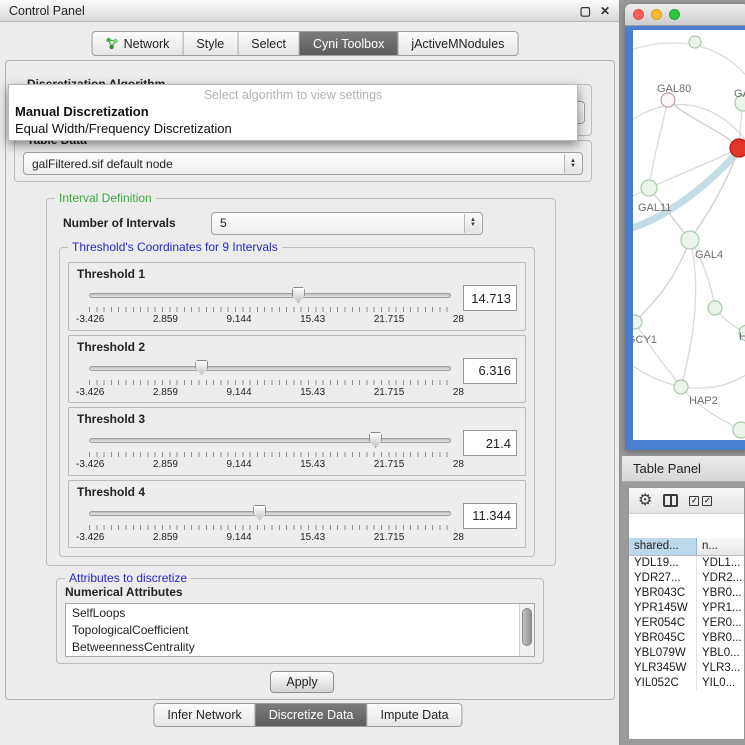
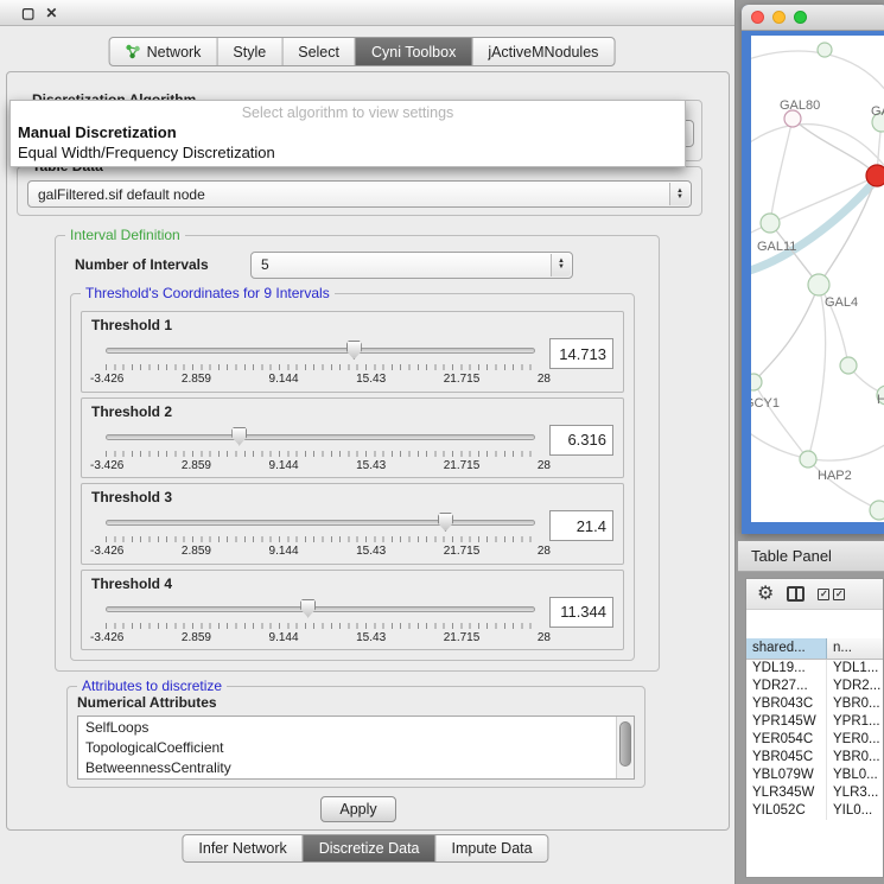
- Control Panel
  ▢
  ✕
  Network
  Style
  Select
  Cyni Toolbox
  jActiveMNodules
  galFiltered.sif default node
  Interval Definition
  Number of Intervals
  5
  Threshold's Coordinates for 9 Intervals
  Threshold 1
  -3.426
  2.859
  9.144
  15.43
  21.715
  28
  14.713
  Threshold 2
  -3.426
  2.859
  9.144
  15.43
  21.715
  28
  6.316
  Threshold 3
  -3.426
  2.859
  9.144
  15.43
  21.715
  28
  21.4
  Threshold 4
  -3.426
  2.859
  9.144
  15.43
  21.715
  28
  11.344
  Attributes to discretize
  Numerical Attributes
  SelfLoops
  TopologicalCoefficient
  BetweennessCentrality
  Apply
  Infer Network
  Discretize Data
  Impute Data
  Select algorithm to view settings
  Manual Discretization
  Equal Width/Frequency Discretization
  GAL80
  GAL11
  GAL4
  CY1
  H
  HAP2
  Table Panel
  ⚙
  ✓
  ✓
  shared...
  n...
  YDL19...
  YDL1...
  YDR27...
  YDR2...
  YBR043C
  YBR0...
  YPR145W
  YPR1...
  YER054C
  YER0...
  YBR045C
  YBR0...
  YBL079W
  YBL0...
  YLR345W
  YLR3...
  YIL052C
  YIL0...
